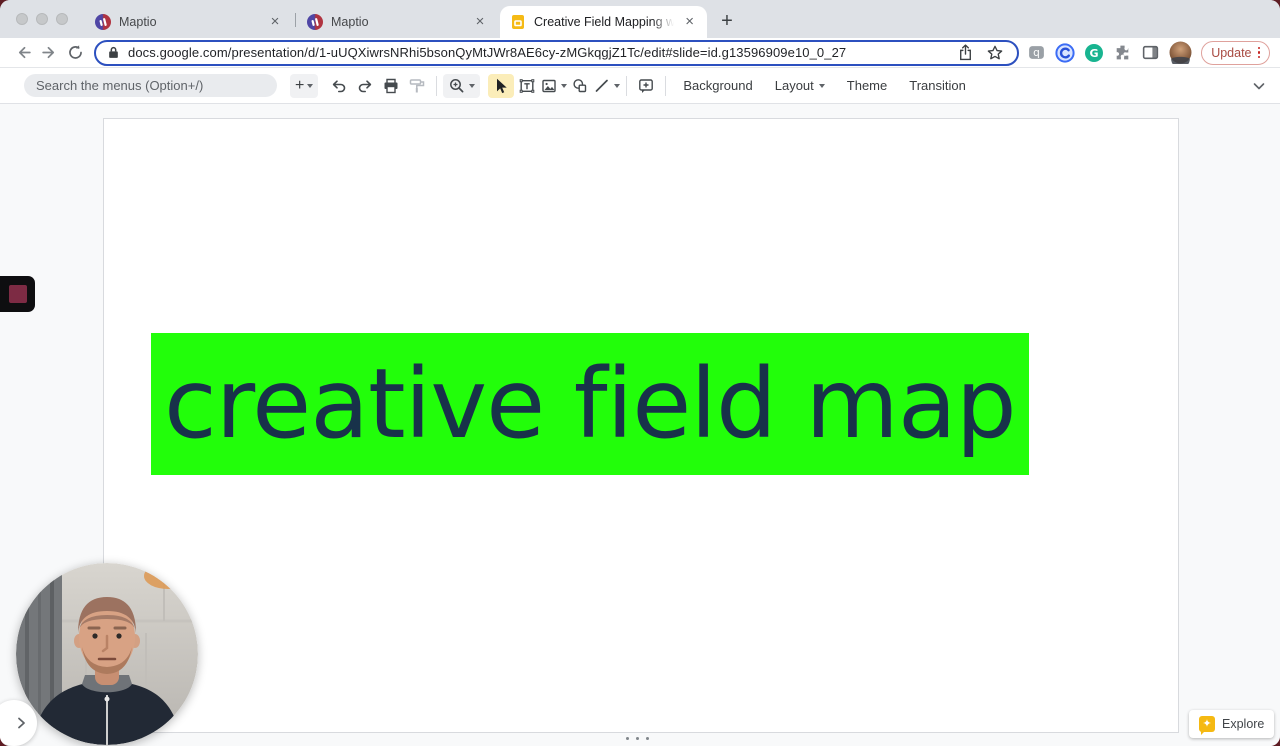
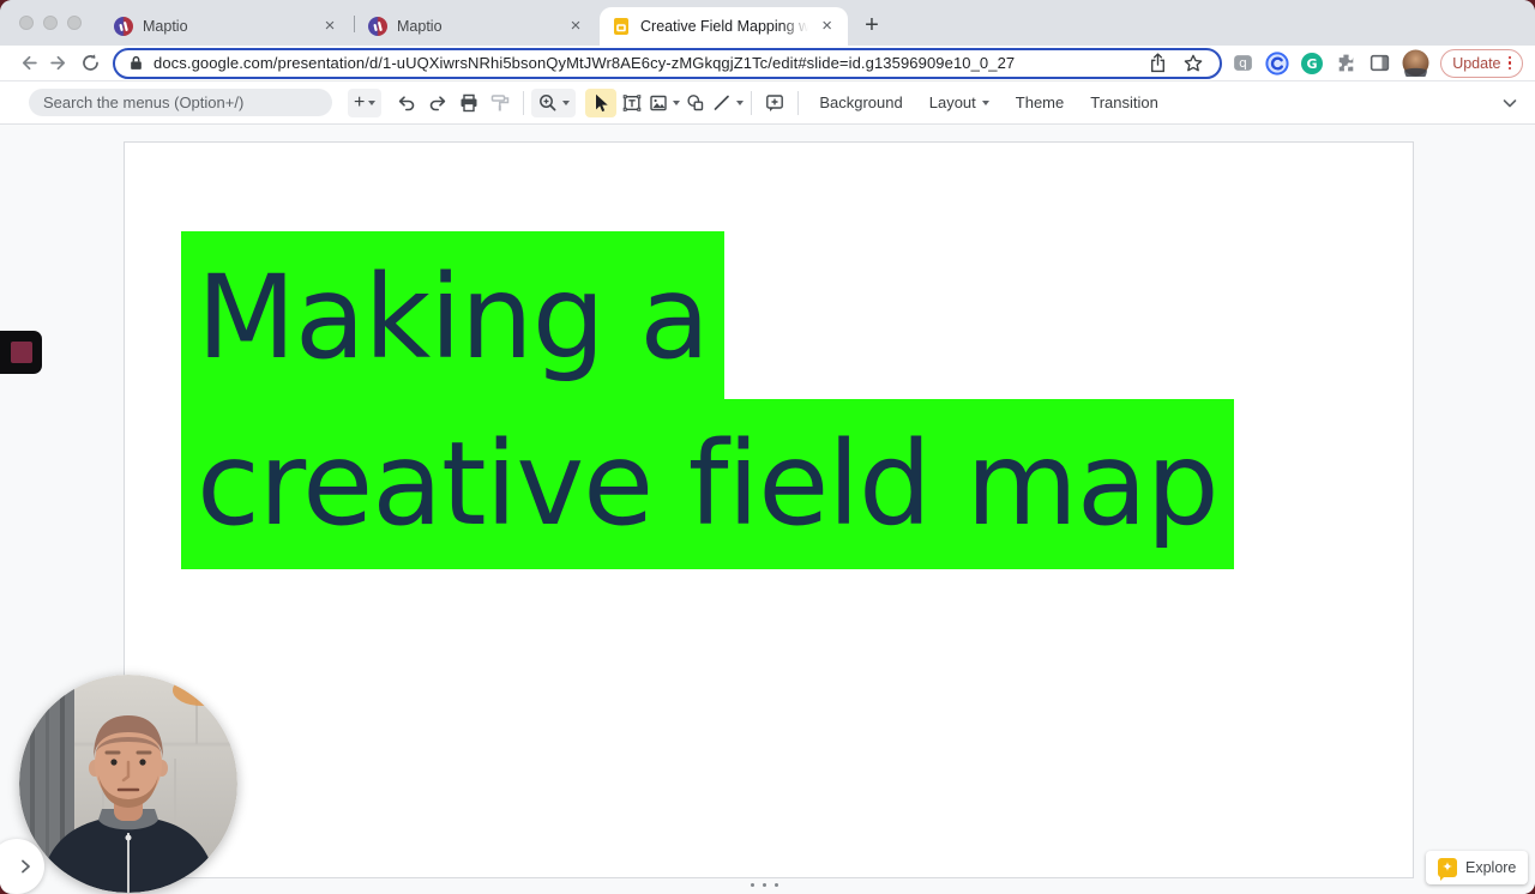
  Maptio
  ×
  Maptio
  ×
  Creative Field Mapping w
  ×
  +
  docs.google.com/presentation/d/1-uUQXiwrsNRhi5bsonQyMtJWr8AE6cy-zMGkqgjZ1Tc/edit#slide=id.g13596909e10_0_27
  q
  G
  Update
  Search the menus (Option+/)
  +
  Background
  Layout
  Theme
  Transition
+ Making a
  creative field map
  Explore
